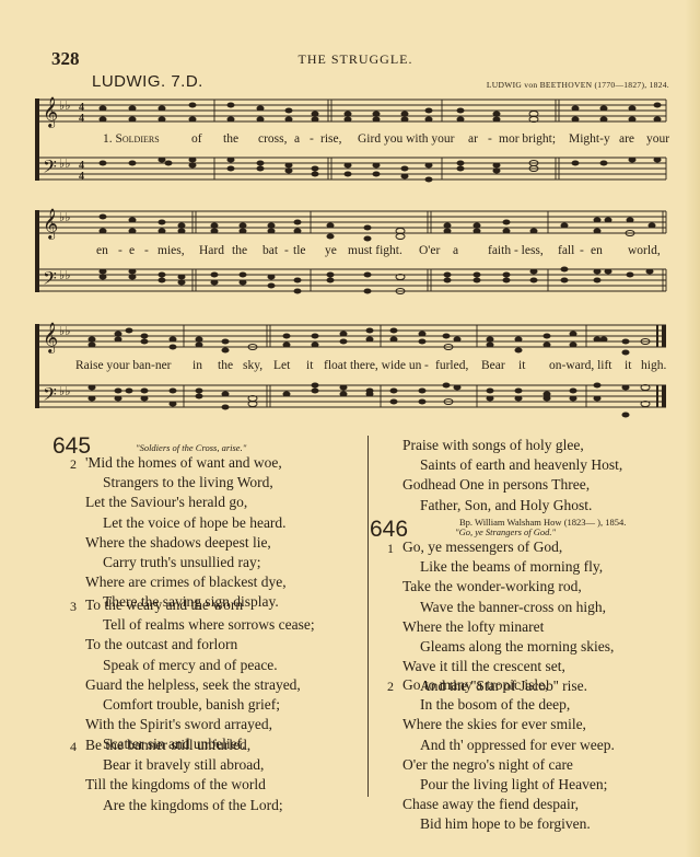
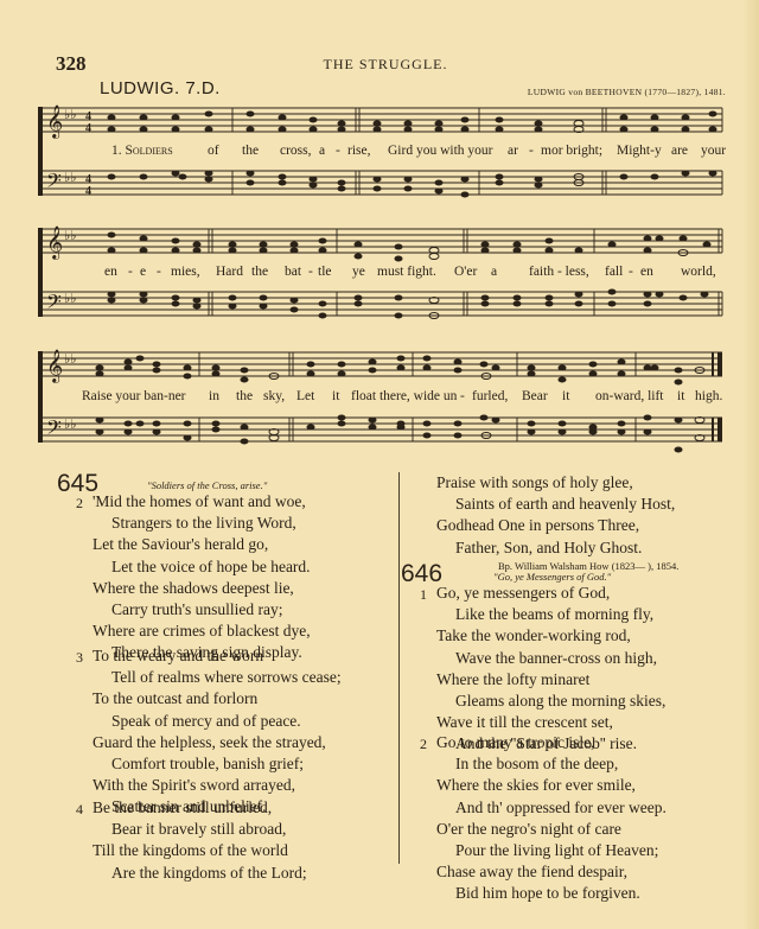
  328
  THE STRUGGLE.
  LUDWIG. 7.D.
- LUDWIG von BEETHOVEN (1770—1827), 1824.
+ LUDWIG von BEETHOVEN (1770—1827), 1481.
  𝄞
  𝄢
  ♭♭
  ♭♭
  4
  4
  4
  4
  1. Soldiers
  of
  the
  cross,
  a
  -
  rise,
  Gird you with your
  ar
  -
  mor bright;
  Might-y
  are
  your
  𝄞
  𝄢
  ♭♭
  ♭♭
  en
  -
  e
  -
  mies,
  Hard
  the
  bat
  -
  tle
  ye
  must fight.
  O'er
  a
  faith - less,
  fall
  -
  en
  world,
  𝄞
  𝄢
  ♭♭
  ♭♭
  Raise your ban-ner
  in
  the
  sky,
  Let
  it
  float there, wide un
  -
  furled,
  Bear
  it
  on-ward, lift
  it
  high.
  645
  "Soldiers of the Cross, arise."
  2
  'Mid the homes of want and woe,
  Strangers to the living Word,
  Let the Saviour's herald go,
  Let the voice of hope be heard.
  Where the shadows deepest lie,
  Carry truth's unsullied ray;
  Where are crimes of blackest dye,
  There the saving sign display.
  3
  To the weary and the worn
  Tell of realms where sorrows cease;
  To the outcast and forlorn
  Speak of mercy and of peace.
  Guard the helpless, seek the strayed,
  Comfort trouble, banish grief;
  With the Spirit's sword arrayed,
  Scatter sin and unbelief.
  4
  Be the banner still unfurled,
  Bear it bravely still abroad,
  Till the kingdoms of the world
  Are the kingdoms of the Lord;
  Praise with songs of holy glee,
  Saints of earth and heavenly Host,
  Godhead One in persons Three,
  Father, Son, and Holy Ghost.
  Bp. William Walsham How (1823— ), 1854.
  646
- "Go, ye Strangers of God."
+ "Go, ye Messengers of God."
  1
  Go, ye messengers of God,
  Like the beams of morning fly,
  Take the wonder-working rod,
  Wave the banner-cross on high,
  Where the lofty minaret
  Gleams along the morning skies,
  Wave it till the crescent set,
  And the ''Star of Jacob'' rise.
  2
  Go to many a tropic isle,
  In the bosom of the deep,
  Where the skies for ever smile,
  And th' oppressed for ever weep.
  O'er the negro's night of care
  Pour the living light of Heaven;
  Chase away the fiend despair,
  Bid him hope to be forgiven.
